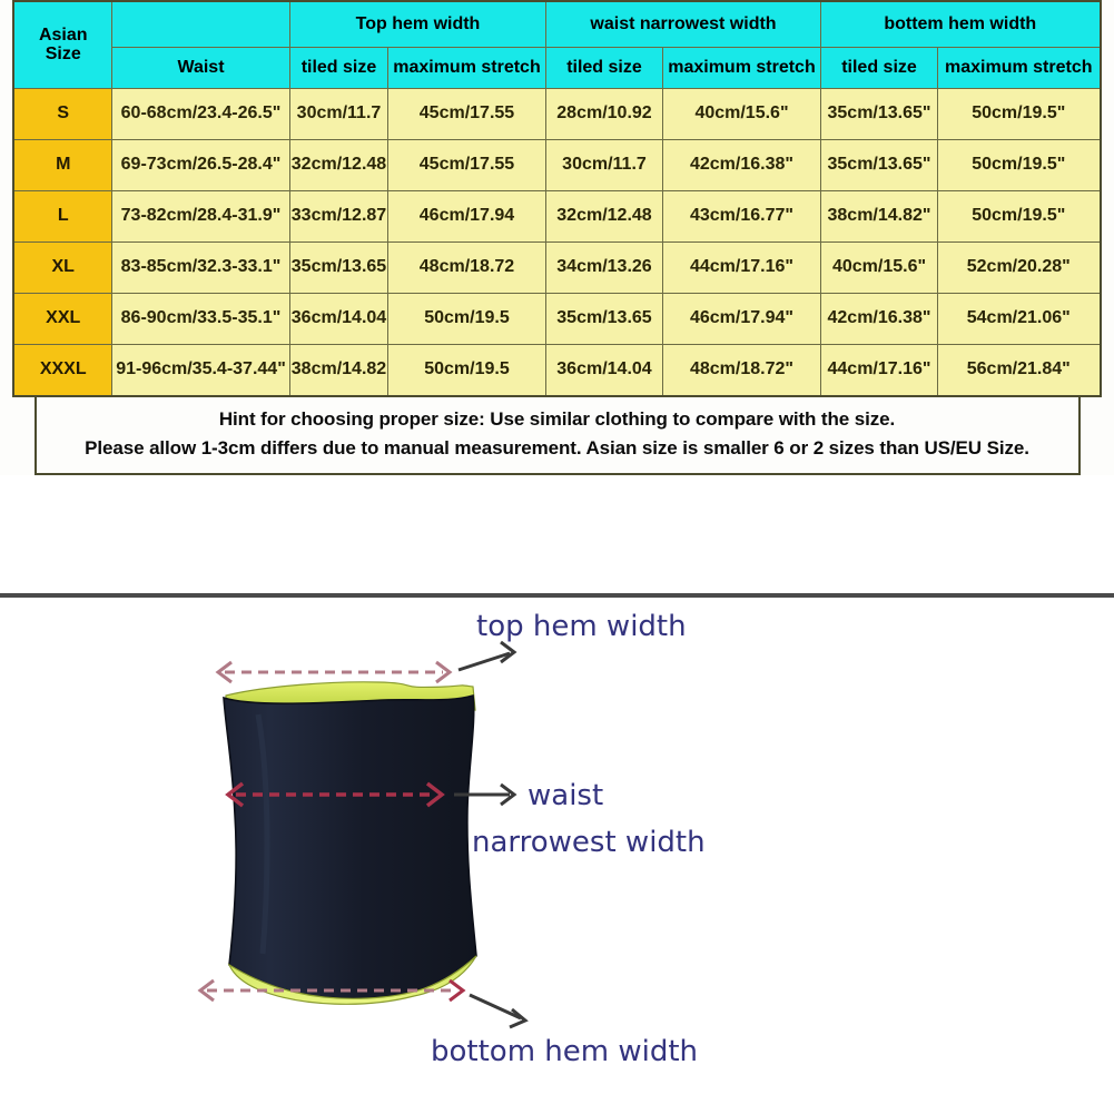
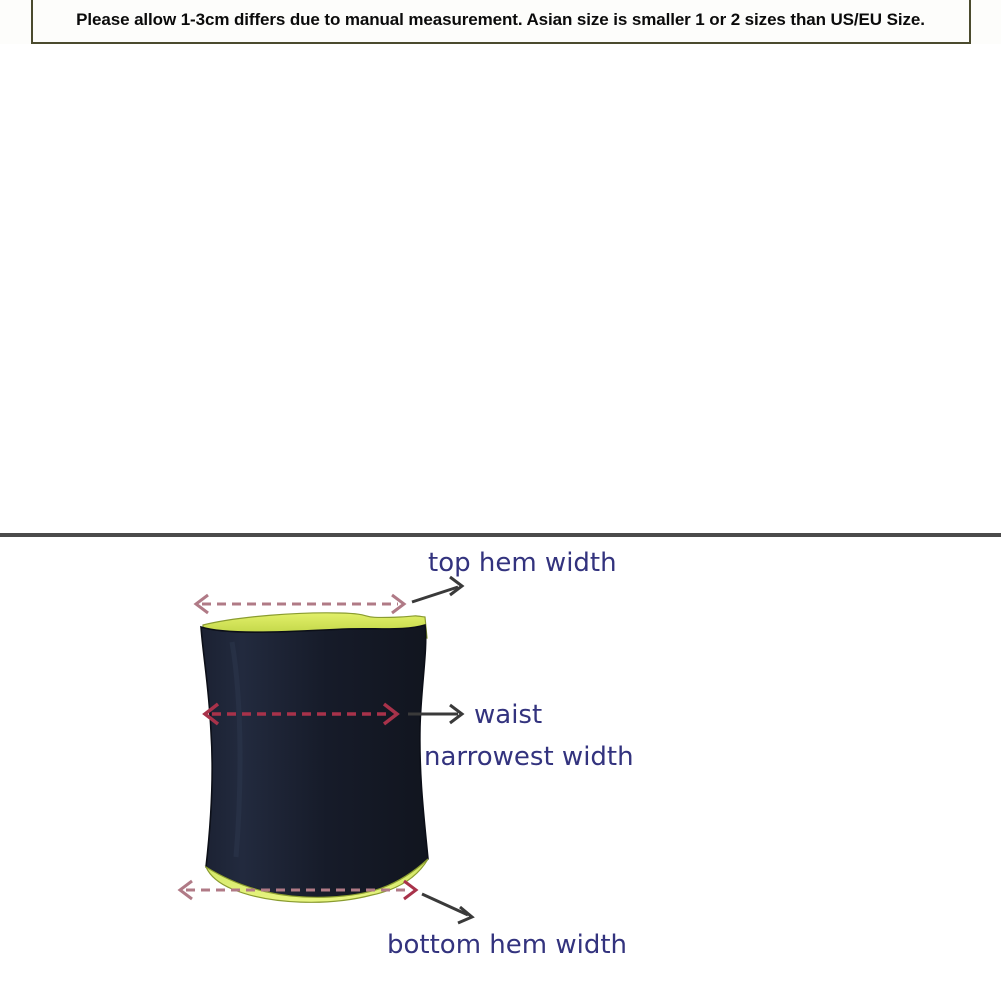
- Asian Size		Top hem width	waist narrowest width	bottem hem width
- Waist	tiled size	maximum stretch	tiled size	maximum stretch	tiled size	maximum stretch
- S	60-68cm/23.4-26.5"	30cm/11.7	45cm/17.55	28cm/10.92	40cm/15.6"	35cm/13.65"	50cm/19.5"
- M	69-73cm/26.5-28.4"	32cm/12.48	45cm/17.55	30cm/11.7	42cm/16.38"	35cm/13.65"	50cm/19.5"
- L	73-82cm/28.4-31.9"	33cm/12.87	46cm/17.94	32cm/12.48	43cm/16.77"	38cm/14.82"	50cm/19.5"
- XL	83-85cm/32.3-33.1"	35cm/13.65	48cm/18.72	34cm/13.26	44cm/17.16"	40cm/15.6"	52cm/20.28"
- XXL	86-90cm/33.5-35.1"	36cm/14.04	50cm/19.5	35cm/13.65	46cm/17.94"	42cm/16.38"	54cm/21.06"
- XXXL	91-96cm/35.4-37.44"	38cm/14.82	50cm/19.5	36cm/14.04	48cm/18.72"	44cm/17.16"	56cm/21.84"
- Hint for choosing proper size: Use similar clothing to compare with the size.
- Please allow 1-3cm differs due to manual measurement. Asian size is smaller 6 or 2 sizes than US/EU Size.
+ Please allow 1-3cm differs due to manual measurement. Asian size is smaller 1 or 2 sizes than US/EU Size.
  top hem width
  waist
  narrowest width
  bottom hem width
